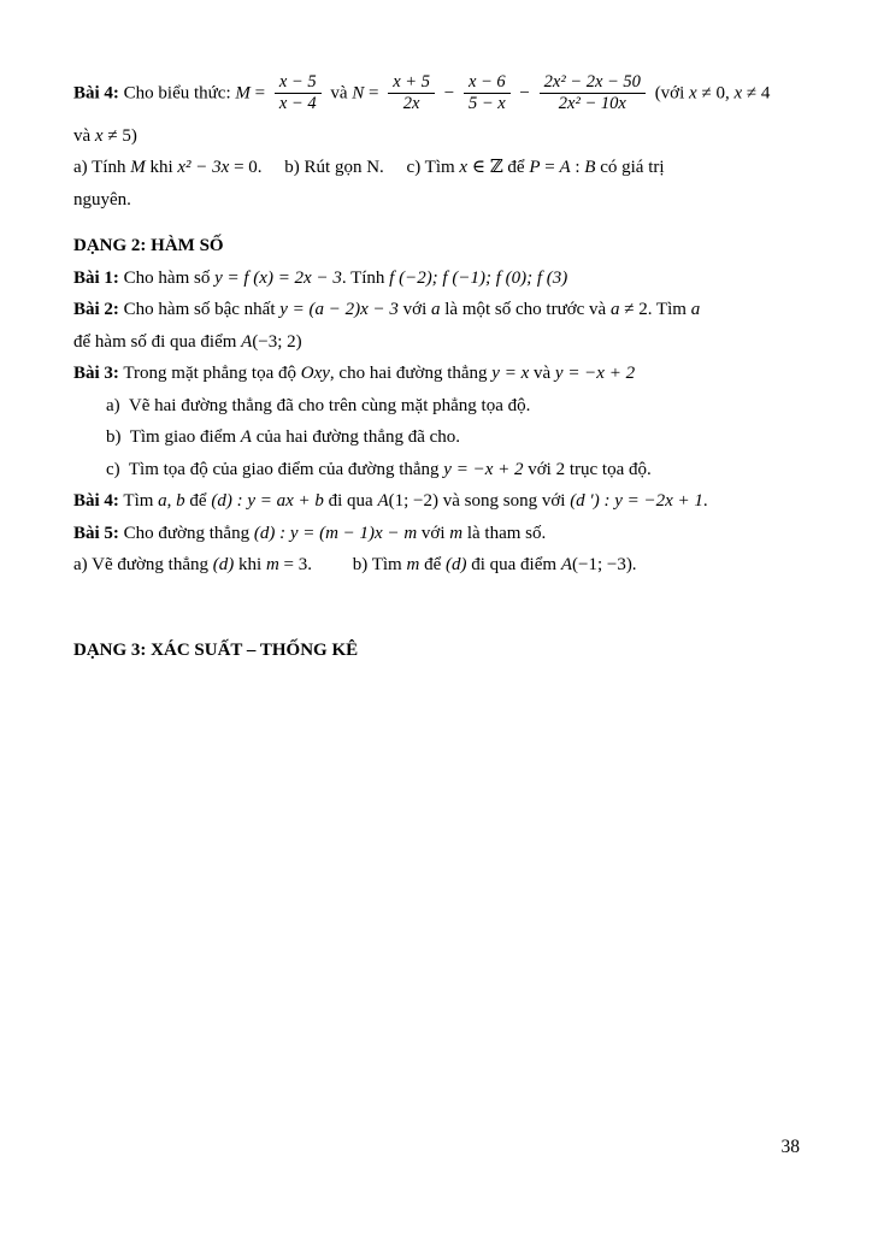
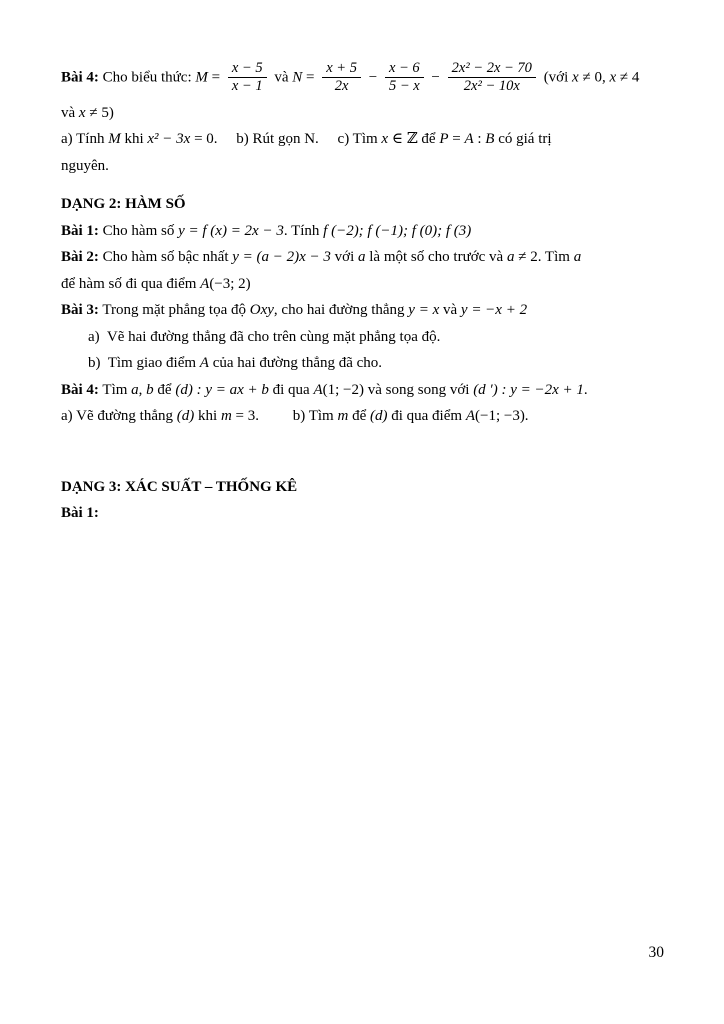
  Bài 4: Cho biểu thức: M =
  x − 5
- x − 4
+ x − 1
  và N =
  x + 5
  2x
  −
  x − 6
  5 − x
  −
- 2x² − 2x − 50
+ 2x² − 2x − 70
  2x² − 10x
  (với x ≠ 0, x ≠ 4
  và x ≠ 5)
  a) Tính M khi x² − 3x = 0. b) Rút gọn N. c) Tìm x ∈ ℤ để P = A : B có giá trị
  nguyên.
  DẠNG 2: HÀM SỐ
  Bài 1: Cho hàm số y = f (x) = 2x − 3. Tính f (−2); f (−1); f (0); f (3)
  Bài 2: Cho hàm số bậc nhất y = (a − 2)x − 3 với a là một số cho trước và a ≠ 2. Tìm a
  để hàm số đi qua điểm A(−3; 2)
  Bài 3: Trong mặt phẳng tọa độ Oxy, cho hai đường thẳng y = x và y = −x + 2
  a) Vẽ hai đường thẳng đã cho trên cùng mặt phẳng tọa độ.
  b) Tìm giao điểm A của hai đường thẳng đã cho.
- c) Tìm tọa độ của giao điểm của đường thẳng y = −x + 2 với 2 trục tọa độ.
  Bài 4: Tìm a, b để (d) : y = ax + b đi qua A(1; −2) và song song với (d ′) : y = −2x + 1.
- Bài 5: Cho đường thẳng (d) : y = (m − 1)x − m với m là tham số.
  a) Vẽ đường thẳng (d) khi m = 3. b) Tìm m để (d) đi qua điểm A(−1; −3).
  DẠNG 3: XÁC SUẤT – THỐNG KÊ
+ Bài 1:
- 38
+ 30
